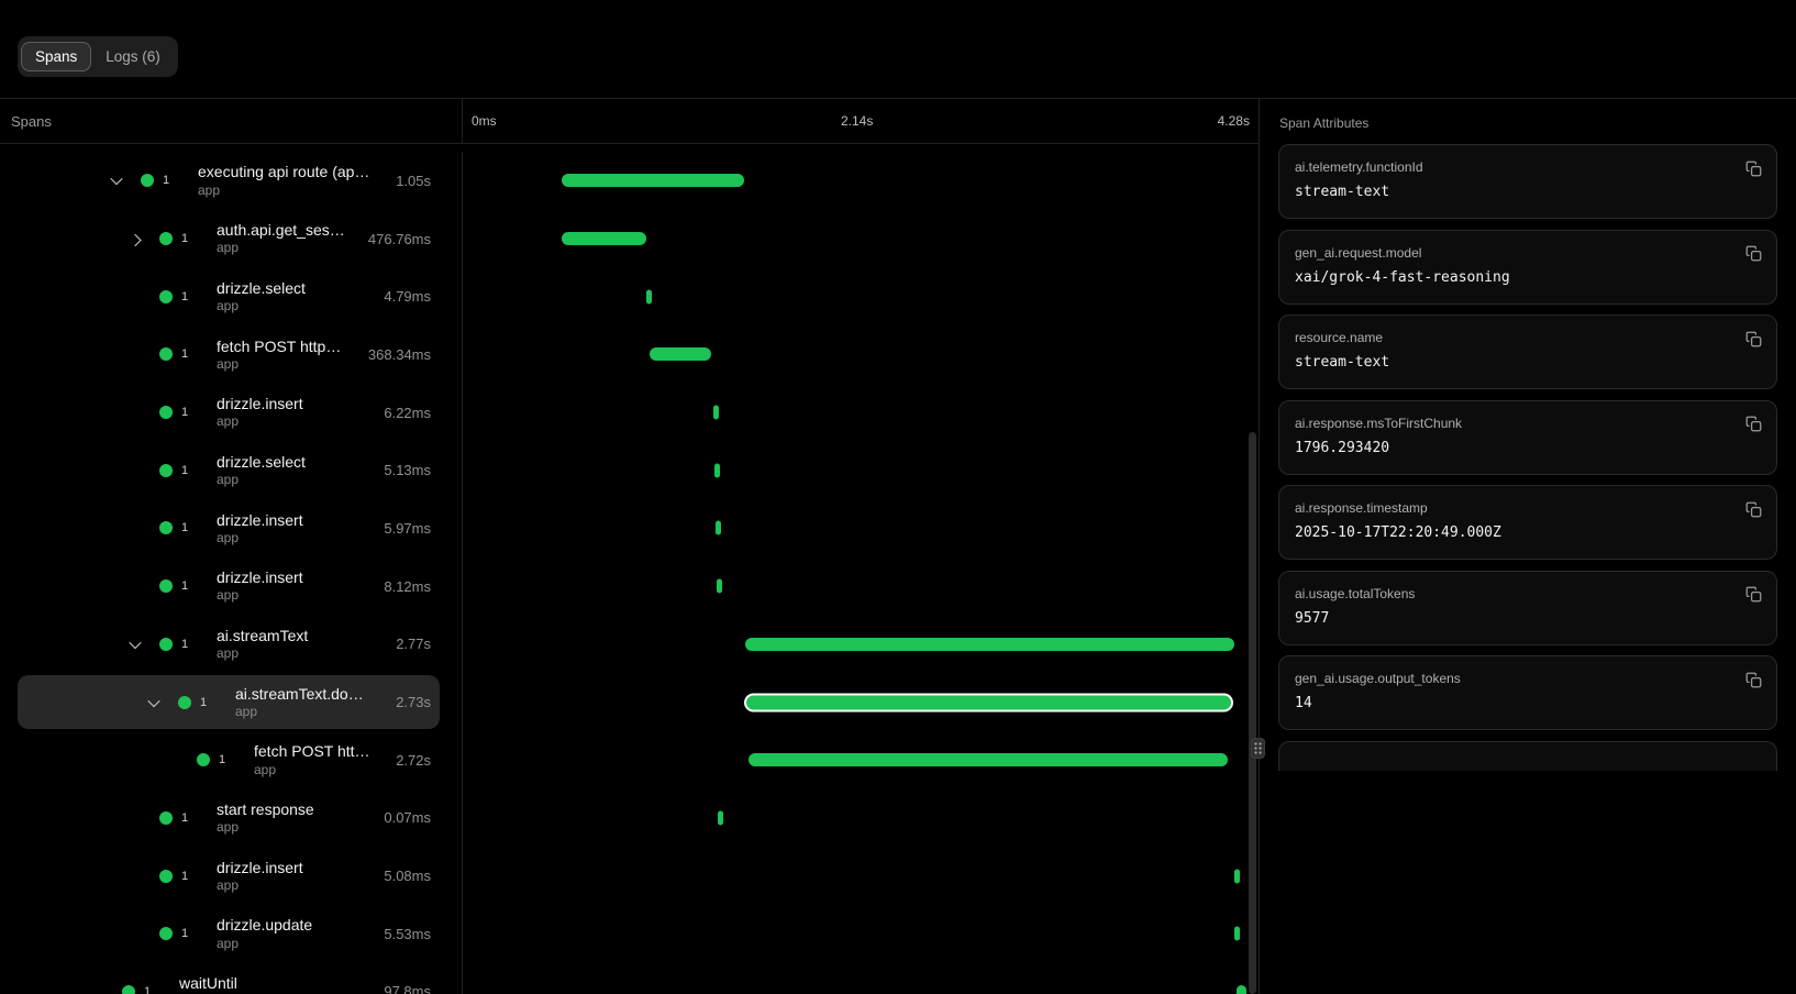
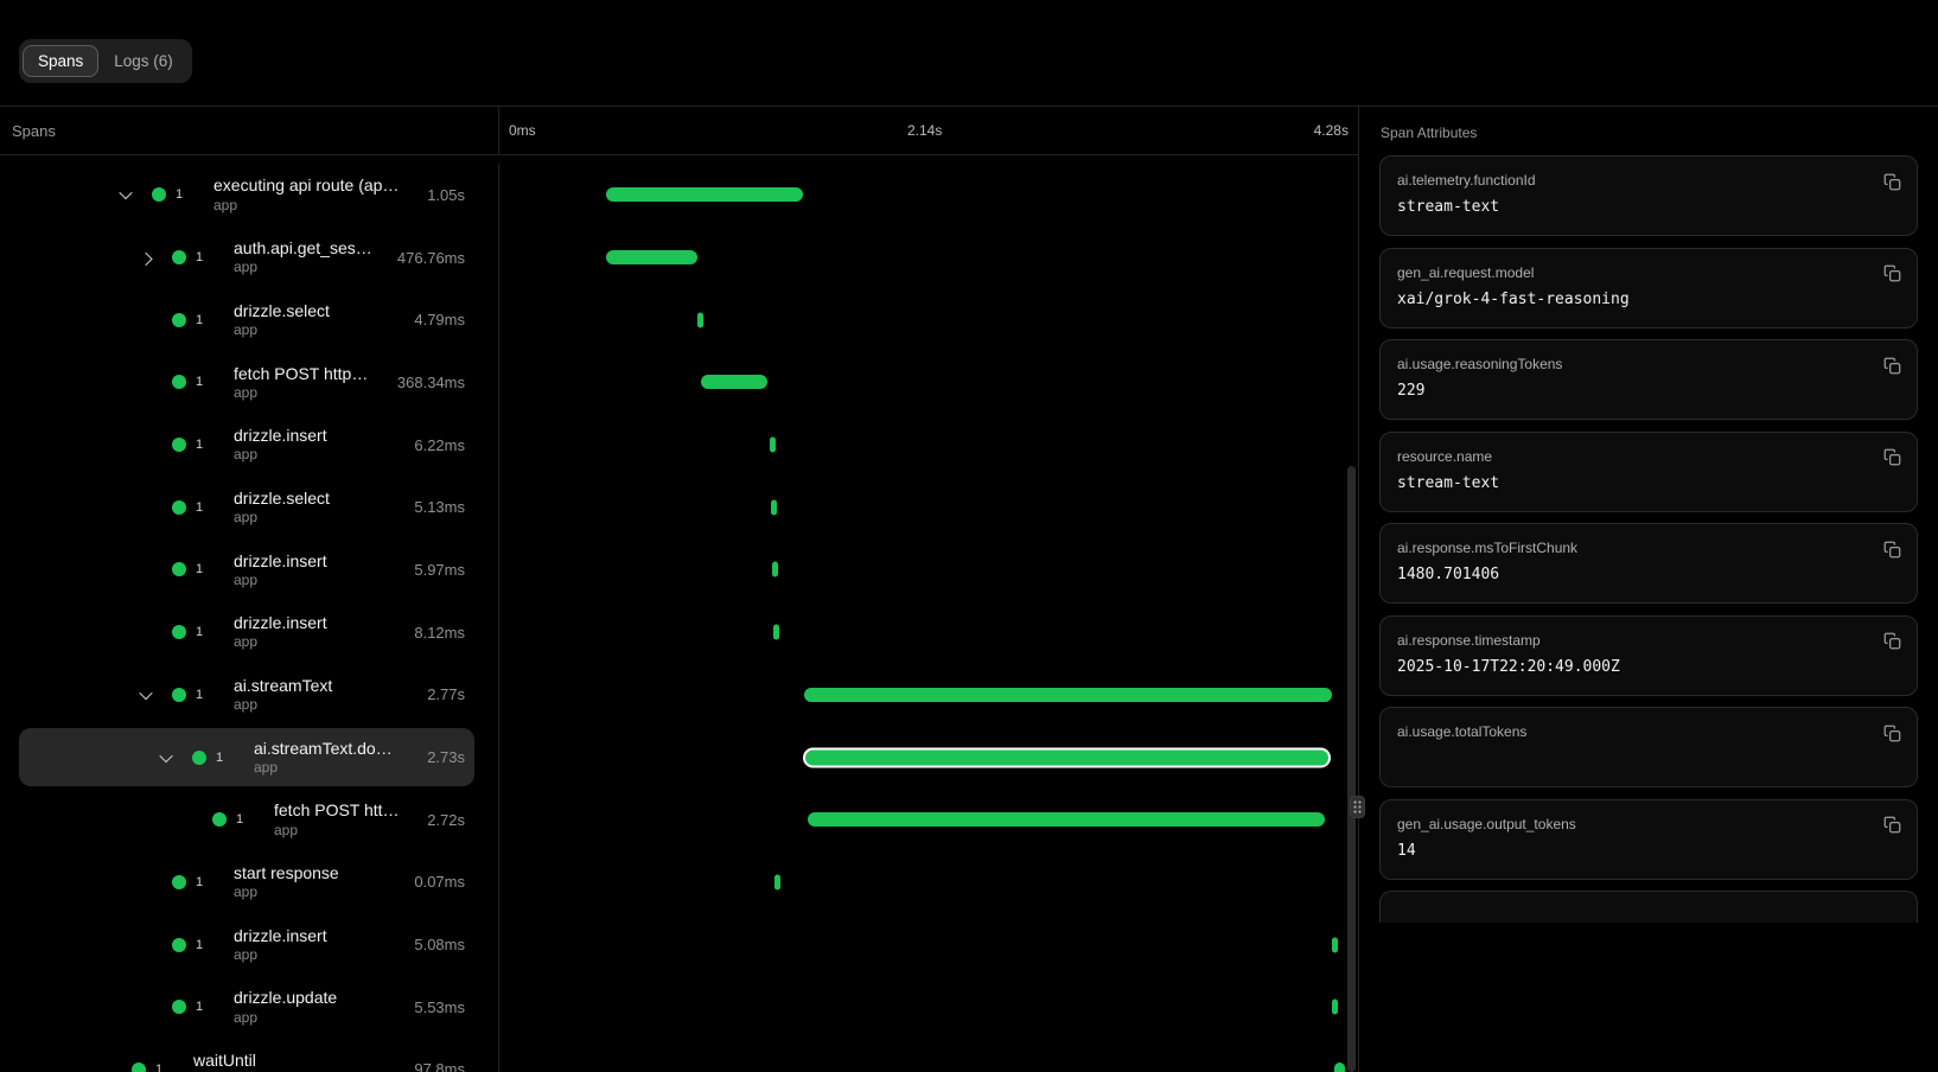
  Spans
  Logs (6)
  Spans
  0ms
  2.14s
  4.28s
  1
  executing api route (ap…
  app
  1.05s
  1
  auth.api.get_ses…
  app
  476.76ms
  1
  drizzle.select
  app
  4.79ms
  1
  fetch POST http…
  app
  368.34ms
  1
  drizzle.insert
  app
  6.22ms
  1
  drizzle.select
  app
  5.13ms
  1
  drizzle.insert
  app
  5.97ms
  1
  drizzle.insert
  app
  8.12ms
  1
  ai.streamText
  app
  2.77s
  1
  ai.streamText.do…
  app
  2.73s
  1
  fetch POST htt…
  app
  2.72s
  1
  start response
  app
  0.07ms
  1
  drizzle.insert
  app
  5.08ms
  1
  drizzle.update
  app
  5.53ms
  1
  waitUntil
  97.8ms
  Span Attributes
  ai.telemetry.functionId
  stream-text
  gen_ai.request.model
  xai/grok-4-fast-reasoning
+ ai.usage.reasoningTokens
+ 229
  resource.name
  stream-text
  ai.response.msToFirstChunk
- 1796.293420
+ 1480.701406
  ai.response.timestamp
  2025-10-17T22:20:49.000Z
  ai.usage.totalTokens
- 9577
  gen_ai.usage.output_tokens
  14
